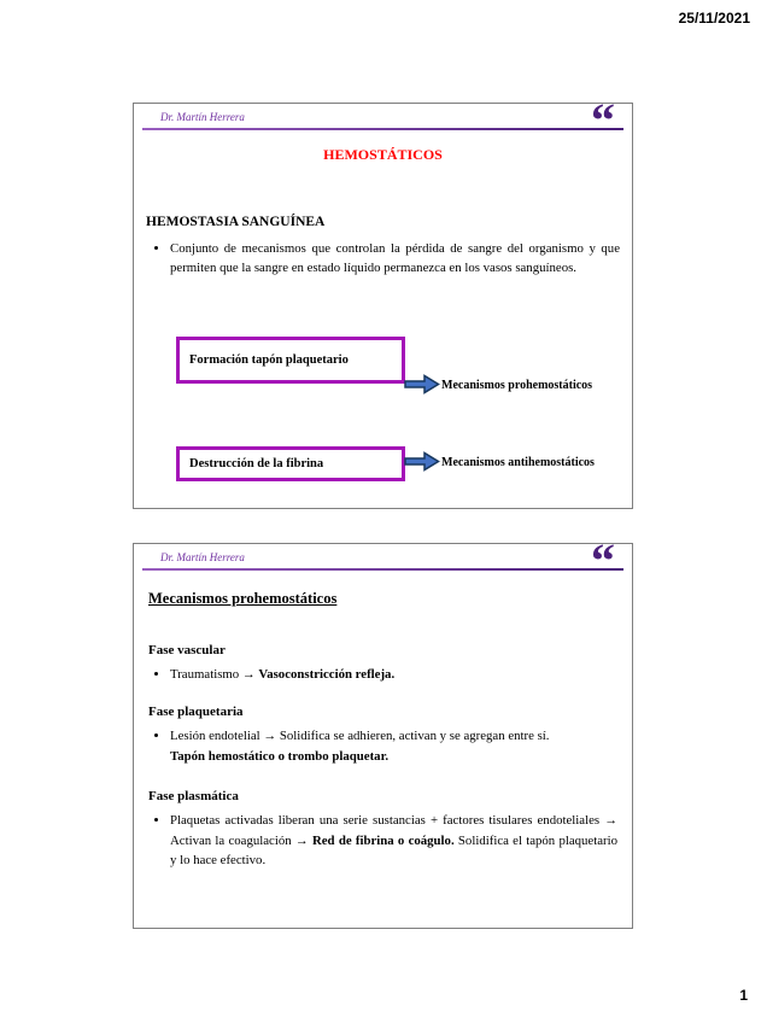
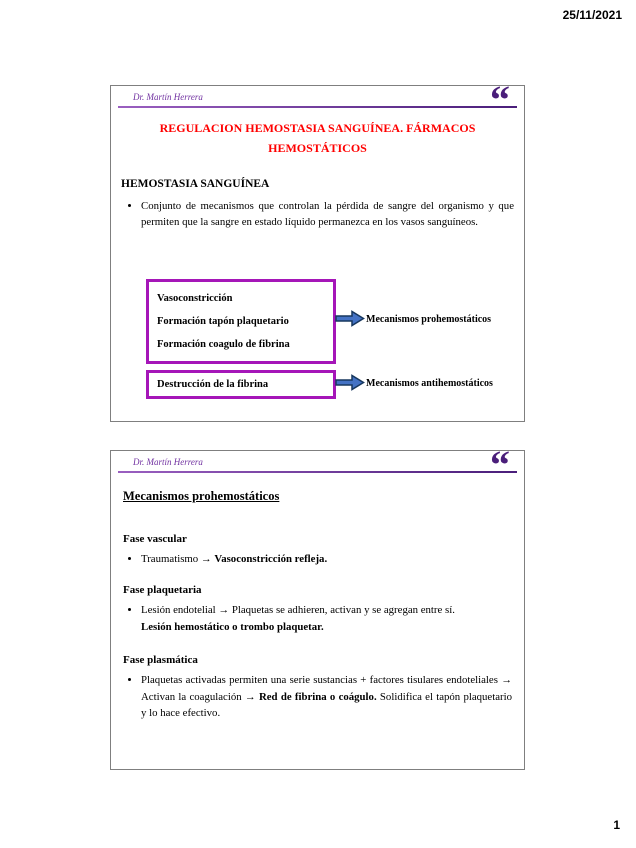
  25/11/2021
  Dr. Martín Herrera
  “
+ REGULACION HEMOSTASIA SANGUÍNEA. FÁRMACOS
  HEMOSTÁTICOS
  HEMOSTASIA SANGUÍNEA
  Conjunto de mecanismos que controlan la pérdida de sangre del organismo y que permiten que la sangre en estado líquido permanezca en los vasos sanguíneos.
+ Vasoconstricción
  Formación tapón plaquetario
+ Formación coagulo de fibrina
  Mecanismos prohemostáticos
  Destrucción de la fibrina
  Mecanismos antihemostáticos
  Dr. Martín Herrera
  “
  Mecanismos prohemostáticos
  Fase vascular
  Traumatismo → Vasoconstricción refleja.
  Fase plaquetaria
- Lesión endotelial → Solidifica se adhieren, activan y se agregan entre sí.
+ Lesión endotelial → Plaquetas se adhieren, activan y se agregan entre sí.
- Tapón hemostático o trombo plaquetar.
+ Lesión hemostático o trombo plaquetar.
  Fase plasmática
- Plaquetas activadas liberan una serie sustancias + factores tisulares endoteliales → Activan la coagulación → Red de fibrina o coágulo. Solidifica el tapón plaquetario y lo hace efectivo.
+ Plaquetas activadas permiten una serie sustancias + factores tisulares endoteliales → Activan la coagulación → Red de fibrina o coágulo. Solidifica el tapón plaquetario y lo hace efectivo.
  1
